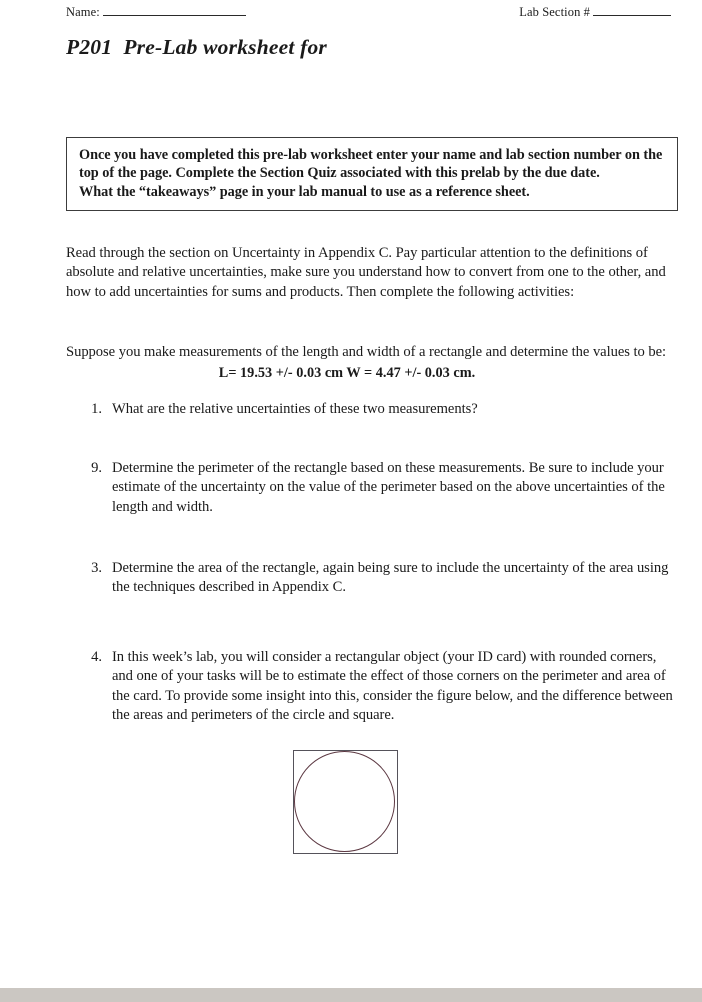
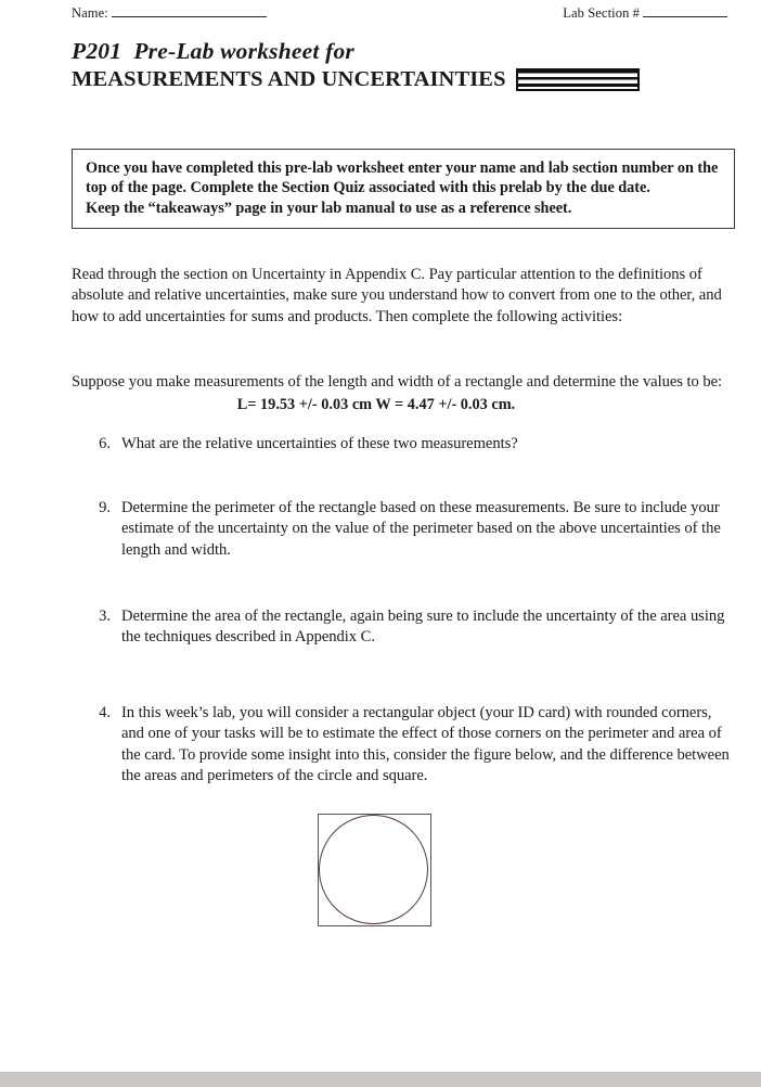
  Name:
  Lab Section #
  P201 Pre-Lab worksheet for
+ MEASUREMENTS AND UNCERTAINTIES
  Once you have completed this pre-lab worksheet enter your name and lab section number on the top of the page. Complete the Section Quiz associated with this prelab by the due date.
- What the “takeaways” page in your lab manual to use as a reference sheet.
+ Keep the “takeaways” page in your lab manual to use as a reference sheet.
  Read through the section on Uncertainty in Appendix C. Pay particular attention to the definitions of absolute and relative uncertainties, make sure you understand how to convert from one to the other, and how to add uncertainties for sums and products. Then complete the following activities:
  Suppose you make measurements of the length and width of a rectangle and determine the values to be:
  L= 19.53 +/- 0.03 cm W = 4.47 +/- 0.03 cm.
- 1.
+ 6.
  What are the relative uncertainties of these two measurements?
  9.
  Determine the perimeter of the rectangle based on these measurements. Be sure to include your estimate of the uncertainty on the value of the perimeter based on the above uncertainties of the length and width.
  3.
  Determine the area of the rectangle, again being sure to include the uncertainty of the area using the techniques described in Appendix C.
  4.
  In this week’s lab, you will consider a rectangular object (your ID card) with rounded corners, and one of your tasks will be to estimate the effect of those corners on the perimeter and area of the card. To provide some insight into this, consider the figure below, and the difference between the areas and perimeters of the circle and square.
